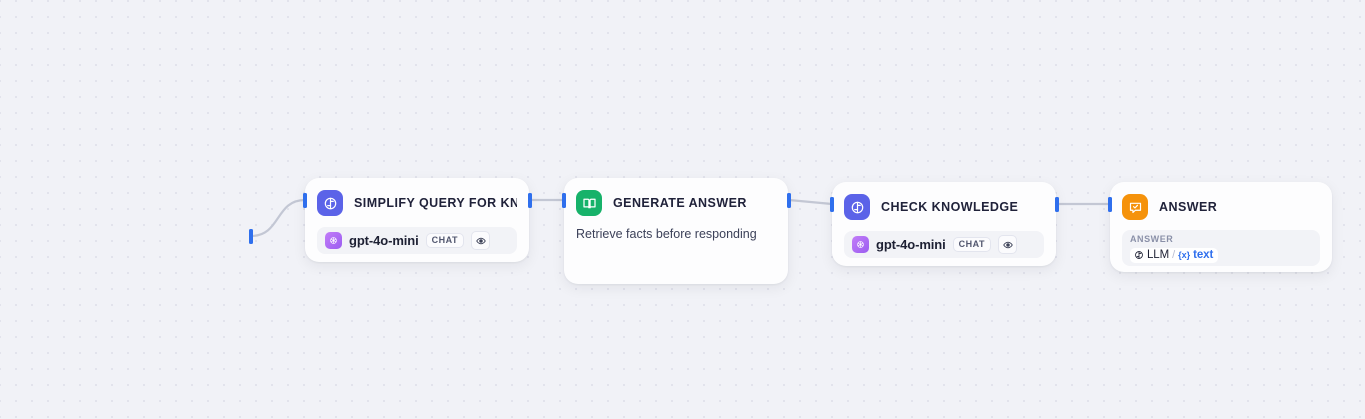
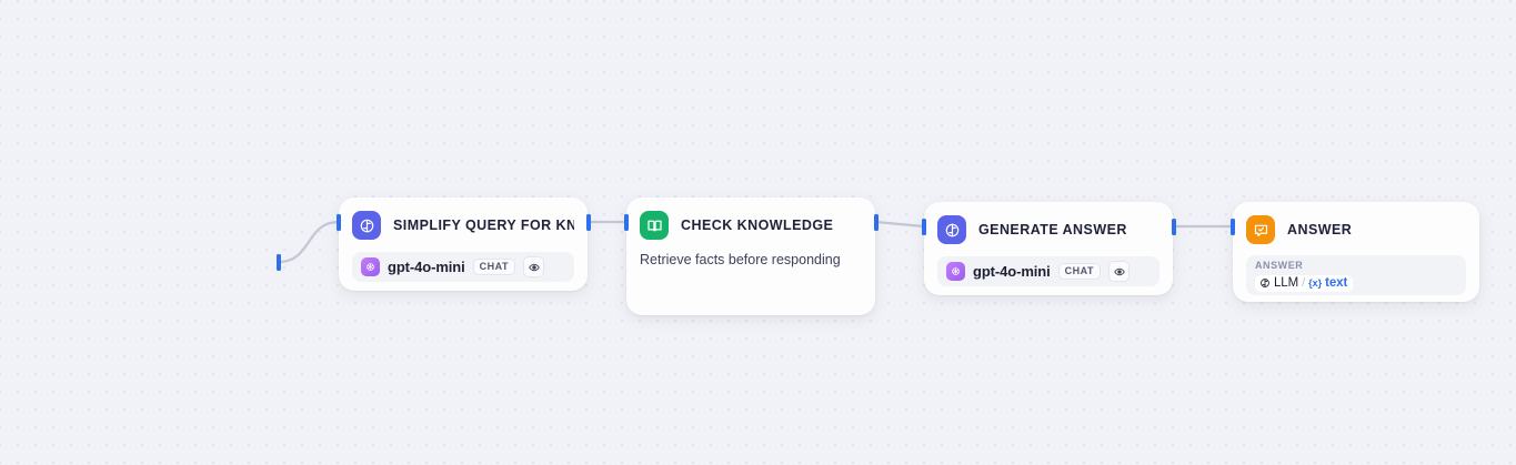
  SIMPLIFY QUERY FOR KN
  gpt-4o-mini
  CHAT
- GENERATE ANSWER
+ CHECK KNOWLEDGE
  Retrieve facts before responding
- CHECK KNOWLEDGE
+ GENERATE ANSWER
  gpt-4o-mini
  CHAT
  ANSWER
  ANSWER
  LLM
  /
  {x}
  text
